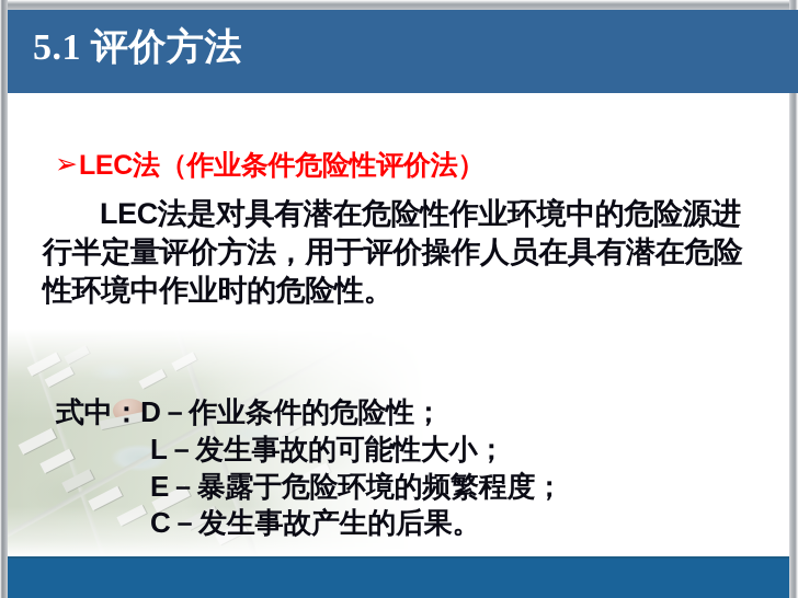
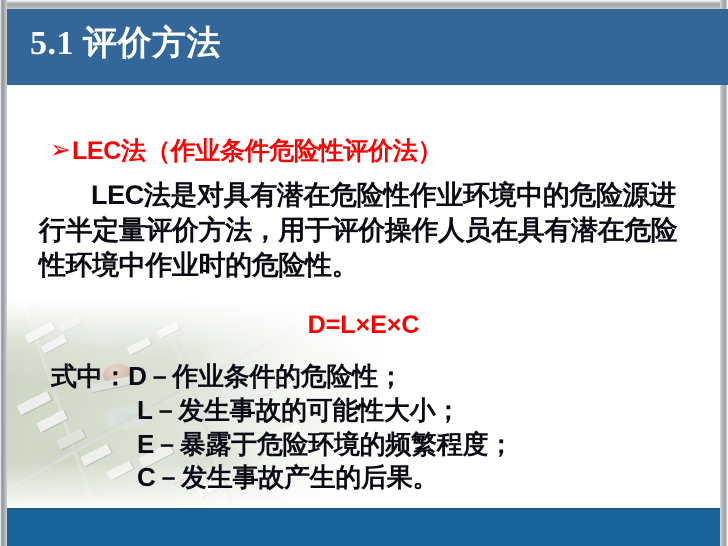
  5.1 评价方法
  ➢
  LEC法（作业条件危险性评价法）
  LEC法是对具有潜在危险性作业环境中的危险源进行半定量评价方法，用于评价操作人员在具有潜在危险性环境中作业时的危险性。
+ D=L×E×C
  式中：D－作业条件的危险性；
  L－发生事故的可能性大小；
  E－暴露于危险环境的频繁程度；
  C－发生事故产生的后果。
